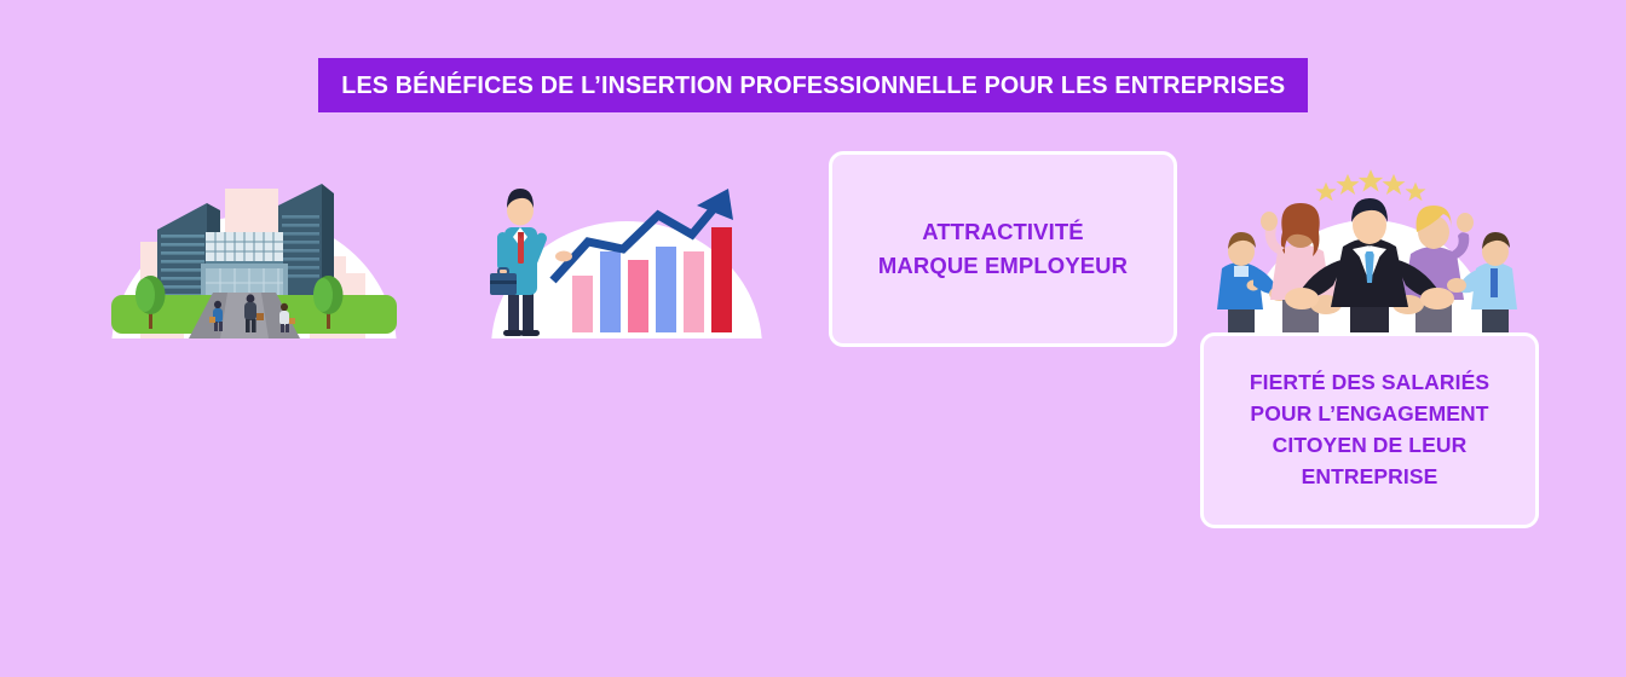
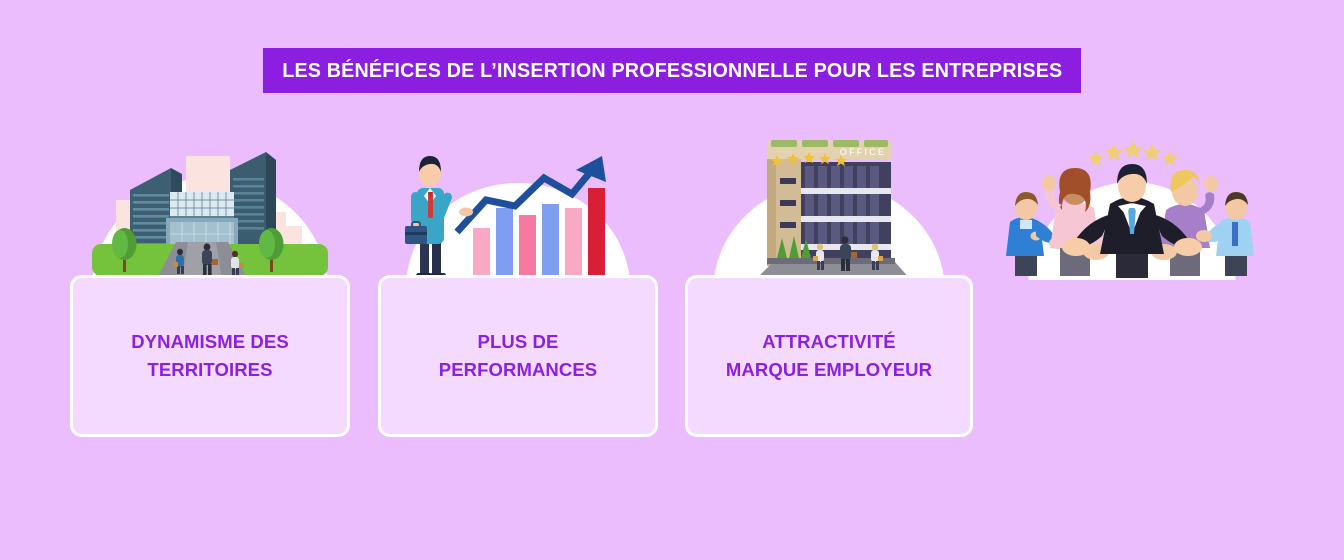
  LES BÉNÉFICES DE L’INSERTION PROFESSIONNELLE POUR LES ENTREPRISES
+ DYNAMISME DES
+ TERRITOIRES
+ PLUS DE
+ PERFORMANCES
+ OFFICE
  ATTRACTIVITÉ
  MARQUE EMPLOYEUR
- FIERTÉ DES SALARIÉS
- POUR L’ENGAGEMENT
- CITOYEN DE LEUR
- ENTREPRISE
